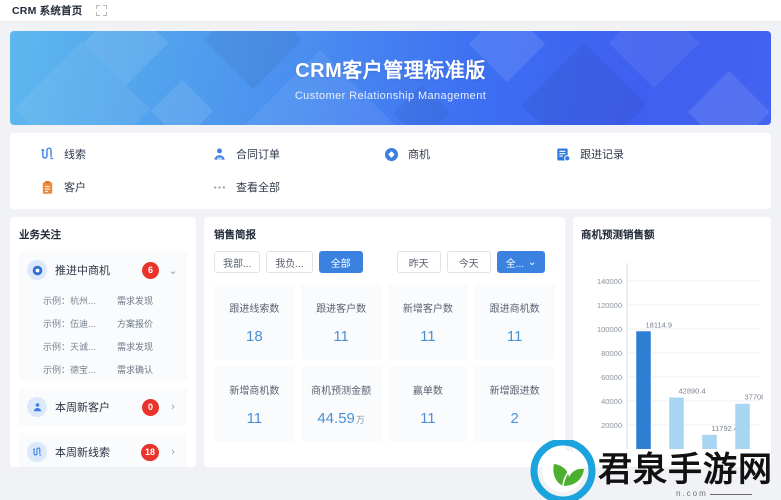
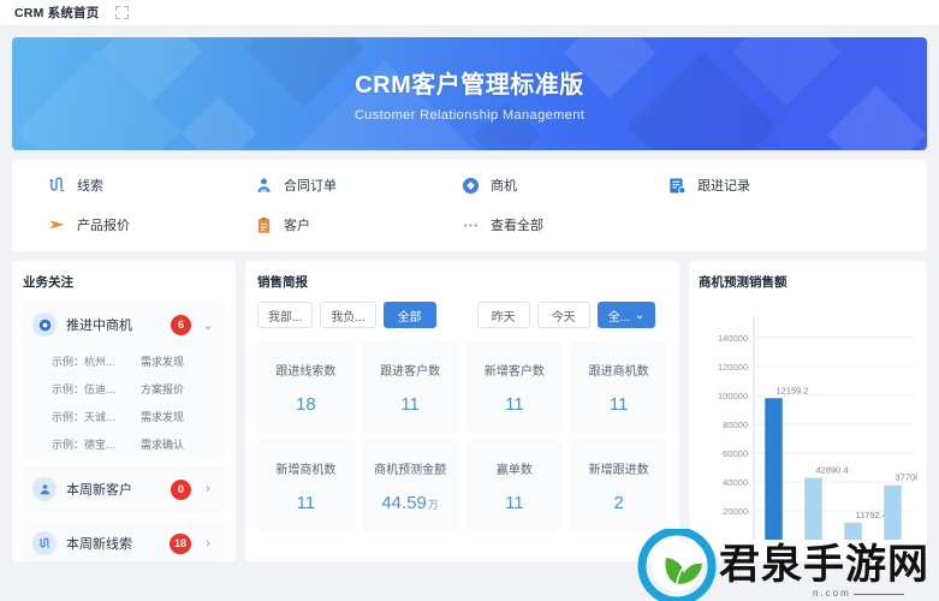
  CRM 系统首页
  CRM客户管理标准版
  Customer Relationship Management
  线索
  合同订单
  商机
  跟进记录
+ 产品报价
  客户
  查看全部
  业务关注
  推进中商机
  6
  ⌄
  示例：杭州...
  需求发现
  示例：伍迪...
  方案报价
  示例：天诚...
  需求发现
  示例：德宝...
  需求确认
  本周新客户
  0
  ›
  本周新线索
  18
  ›
  销售简报
  我部...
  我负...
  全部
  昨天
  今天
  全...
  ⌄
  跟进线索数
  18
  跟进客户数
  11
  新增客户数
  11
  跟进商机数
  11
  新增商机数
  11
  商机预测金额
  44.59万
  赢单数
  11
  新增跟进数
  2
  商机预测销售额
  20000
  40000
  60000
  80000
  100000
  120000
  140000
- 18114.9
+ 12159.2
  42890.4
  11792.
  君泉手游网
  n.com
